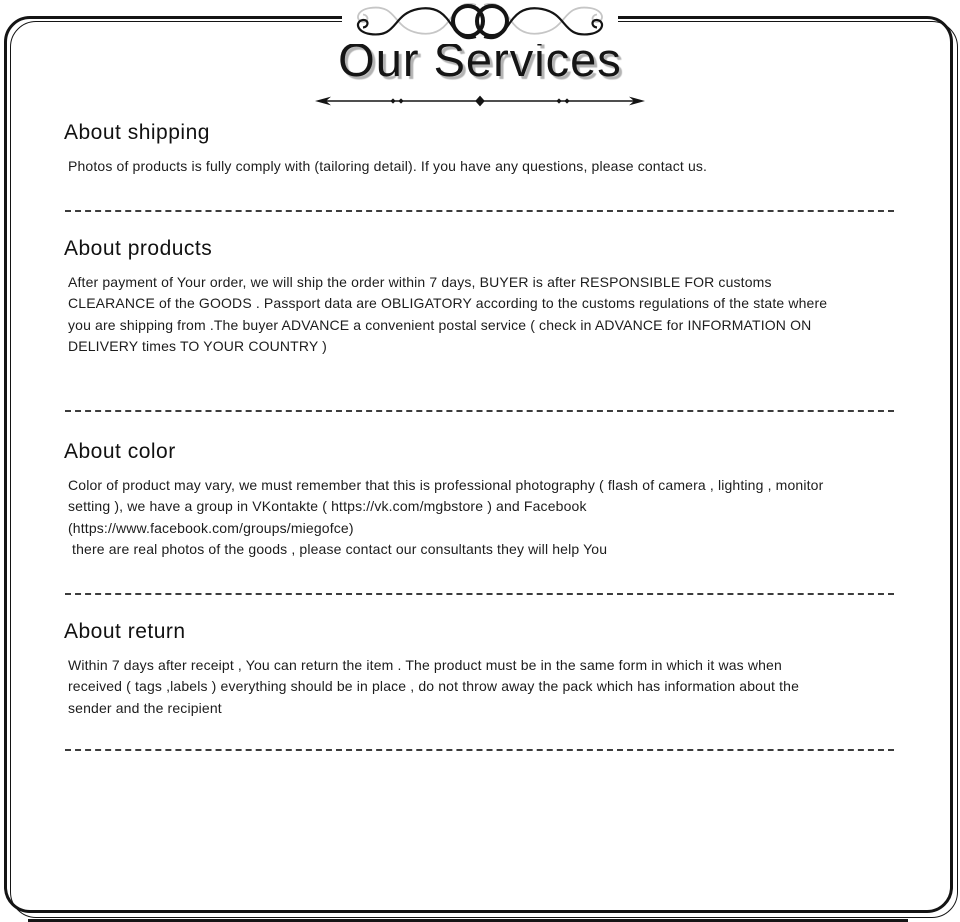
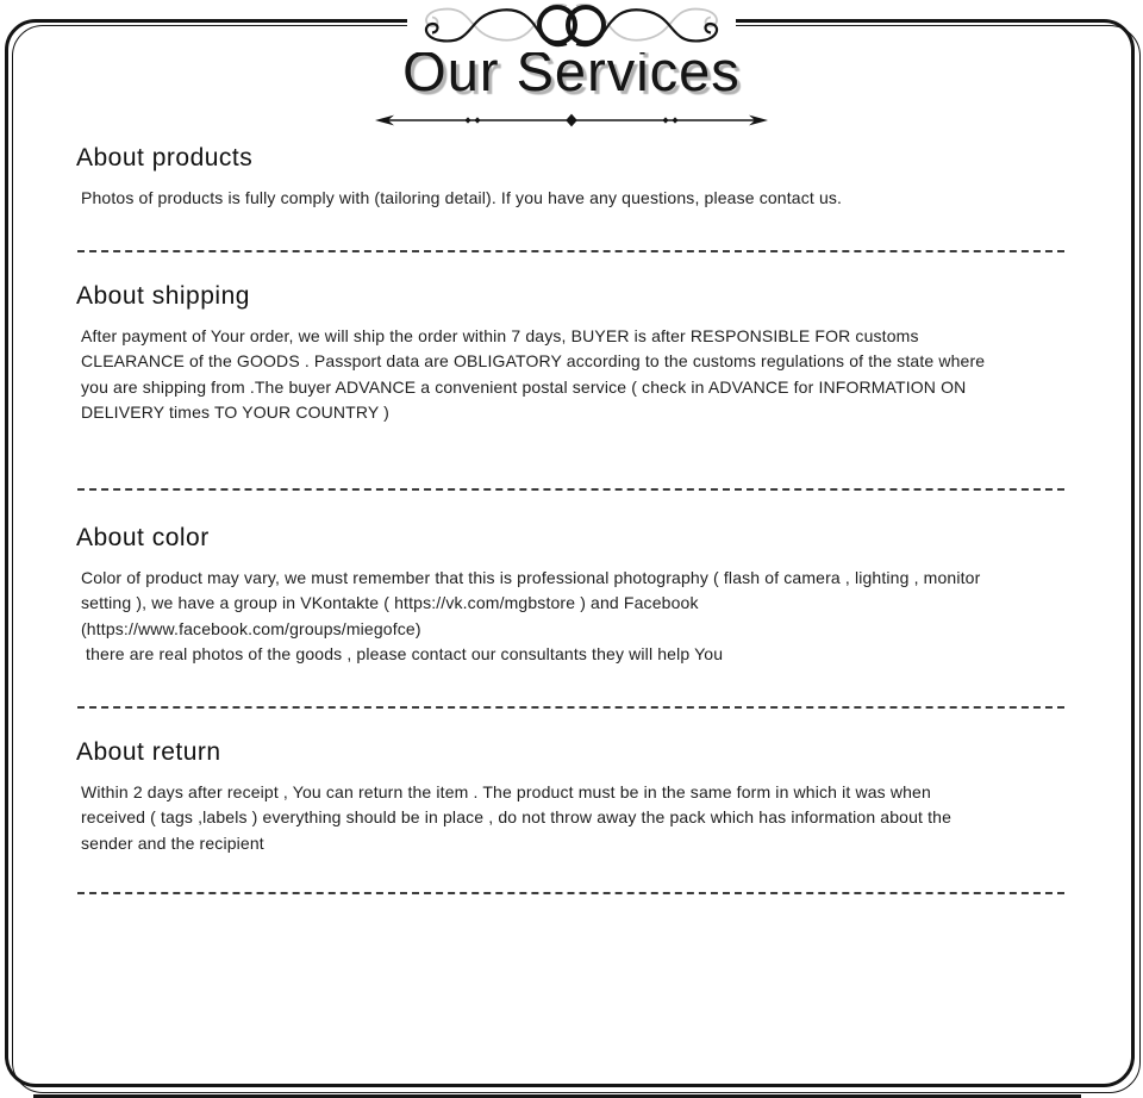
  Our Services
- About shipping
+ About products
  Photos of products is fully comply with (tailoring detail). If you have any questions, please contact us.
- About products
+ About shipping
  After payment of Your order, we will ship the order within 7 days, BUYER is after RESPONSIBLE FOR customs
  CLEARANCE of the GOODS . Passport data are OBLIGATORY according to the customs regulations of the state where
  you are shipping from .The buyer ADVANCE a convenient postal service ( check in ADVANCE for INFORMATION ON
  DELIVERY times TO YOUR COUNTRY )
  About color
  Color of product may vary, we must remember that this is professional photography ( flash of camera , lighting , monitor
  setting ), we have a group in VKontakte ( https://vk.com/mgbstore ) and Facebook
  (https://www.facebook.com/groups/miegofce)
  there are real photos of the goods , please contact our consultants they will help You
  About return
- Within 7 days after receipt , You can return the item . The product must be in the same form in which it was when
+ Within 2 days after receipt , You can return the item . The product must be in the same form in which it was when
  received ( tags ,labels ) everything should be in place , do not throw away the pack which has information about the
  sender and the recipient
